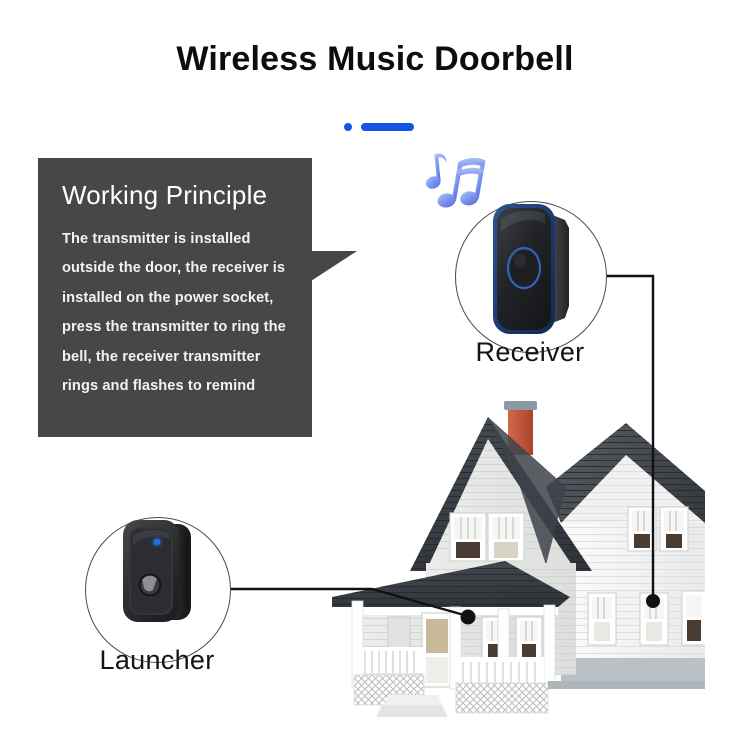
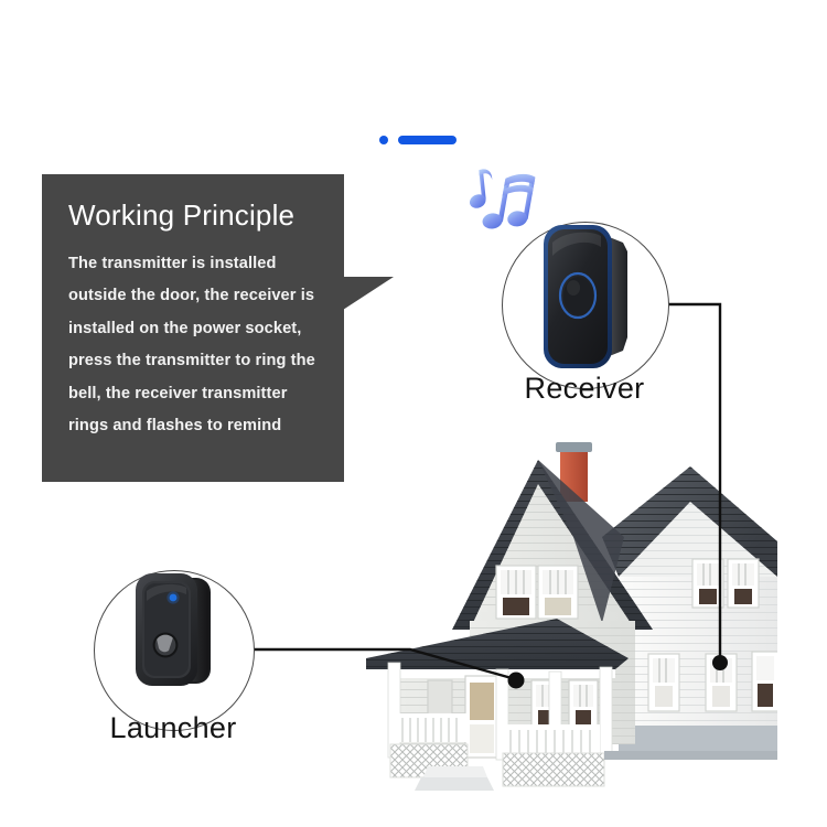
- Wireless Music Doorbell
  Working Principle
  The transmitter is installed outside the door, the receiver is installed on the power socket, press the transmitter to ring the bell, the receiver transmitter rings and flashes to remind
  Receiver
  Launcher
